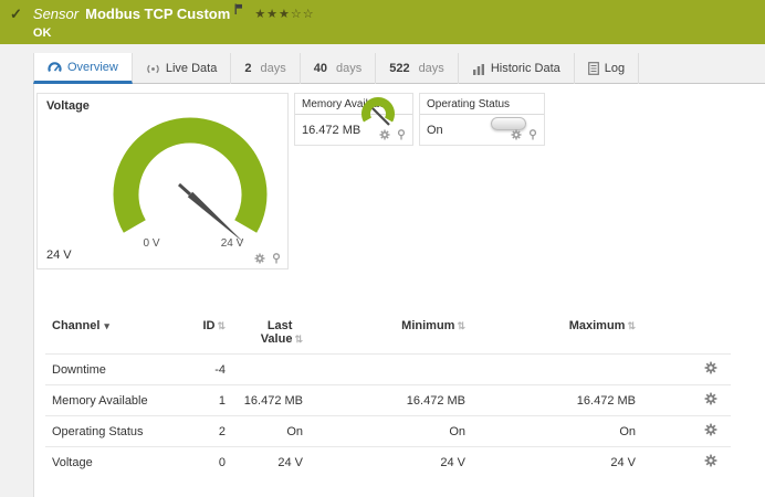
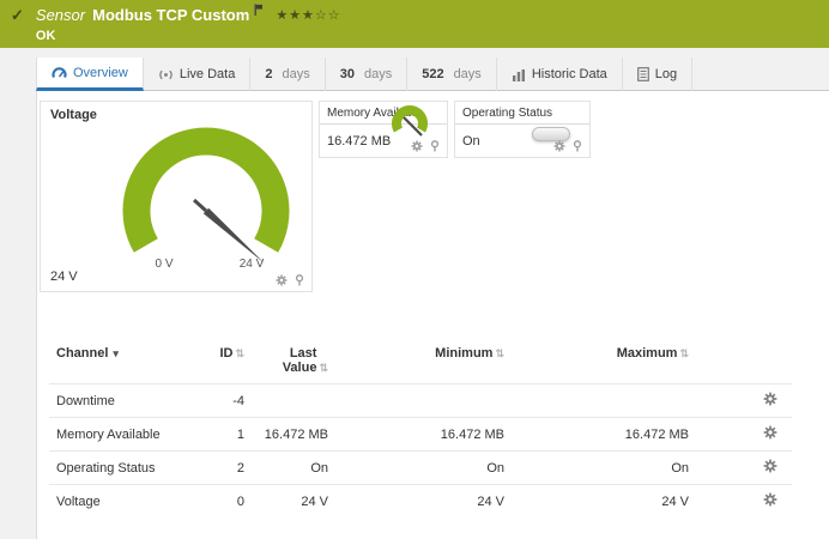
  ✓
  Sensor
  Modbus TCP Custom
  ★★★☆☆
  OK
  Overview
  Live Data
  2
  days
- 40
+ 30
  days
  522
  days
  Historic Data
  Log
  Voltage
  0 V
  24 V
  24 V
  16.472 MB
  Operating Status
  On
  Channel ▾	ID ⇅	Last Value ⇅	Minimum ⇅	Maximum ⇅
  Downtime	-4
  Memory Available	1	16.472 MB	16.472 MB	16.472 MB
  Operating Status	2	On	On	On
  Voltage	0	24 V	24 V	24 V
